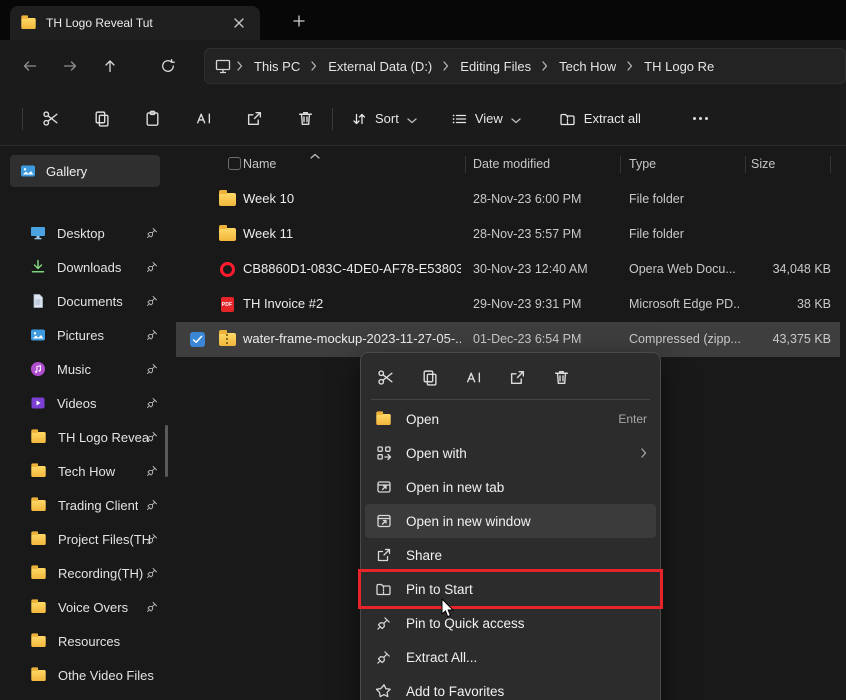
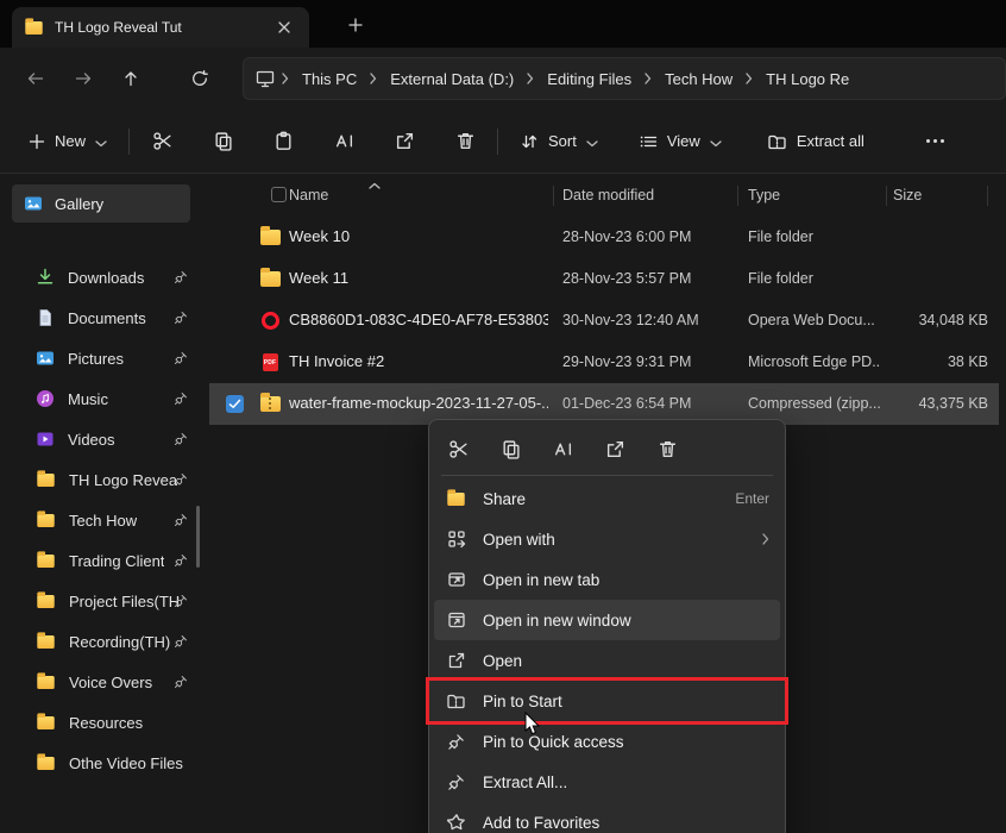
  TH Logo Reveal Tut
  This PC
  External Data (D:)
  Editing Files
  Tech How
  TH Logo Re
+ New
  Sort
  View
  Extract all
  Gallery
- Desktop
  Downloads
  Documents
  Pictures
  Music
  Videos
  TH Logo Revea
  Tech How
  Trading Client
  Project Files(TH
  Recording(TH)
  Voice Overs
  Resources
  Othe Video Files
  Name
  Date modified
  Type
  Size
  Week 10
  28-Nov-23 6:00 PM
  File folder
  Week 11
  28-Nov-23 5:57 PM
  File folder
  CB8860D1-083C-4DE0-AF78-E53803
  30-Nov-23 12:40 AM
  Opera Web Docu...
  34,048 KB
  TH Invoice #2
  29-Nov-23 9:31 PM
  Microsoft Edge PD..
  38 KB
  water-frame-mockup-2023-11-27-05-..
  01-Dec-23 6:54 PM
  Compressed (zipp...
  43,375 KB
- Open
+ Share
  Enter
  Open with
  Open in new tab
  Open in new window
- Share
+ Open
  Pin to Start
  Pin to Quick access
  Extract All...
  Add to Favorites
